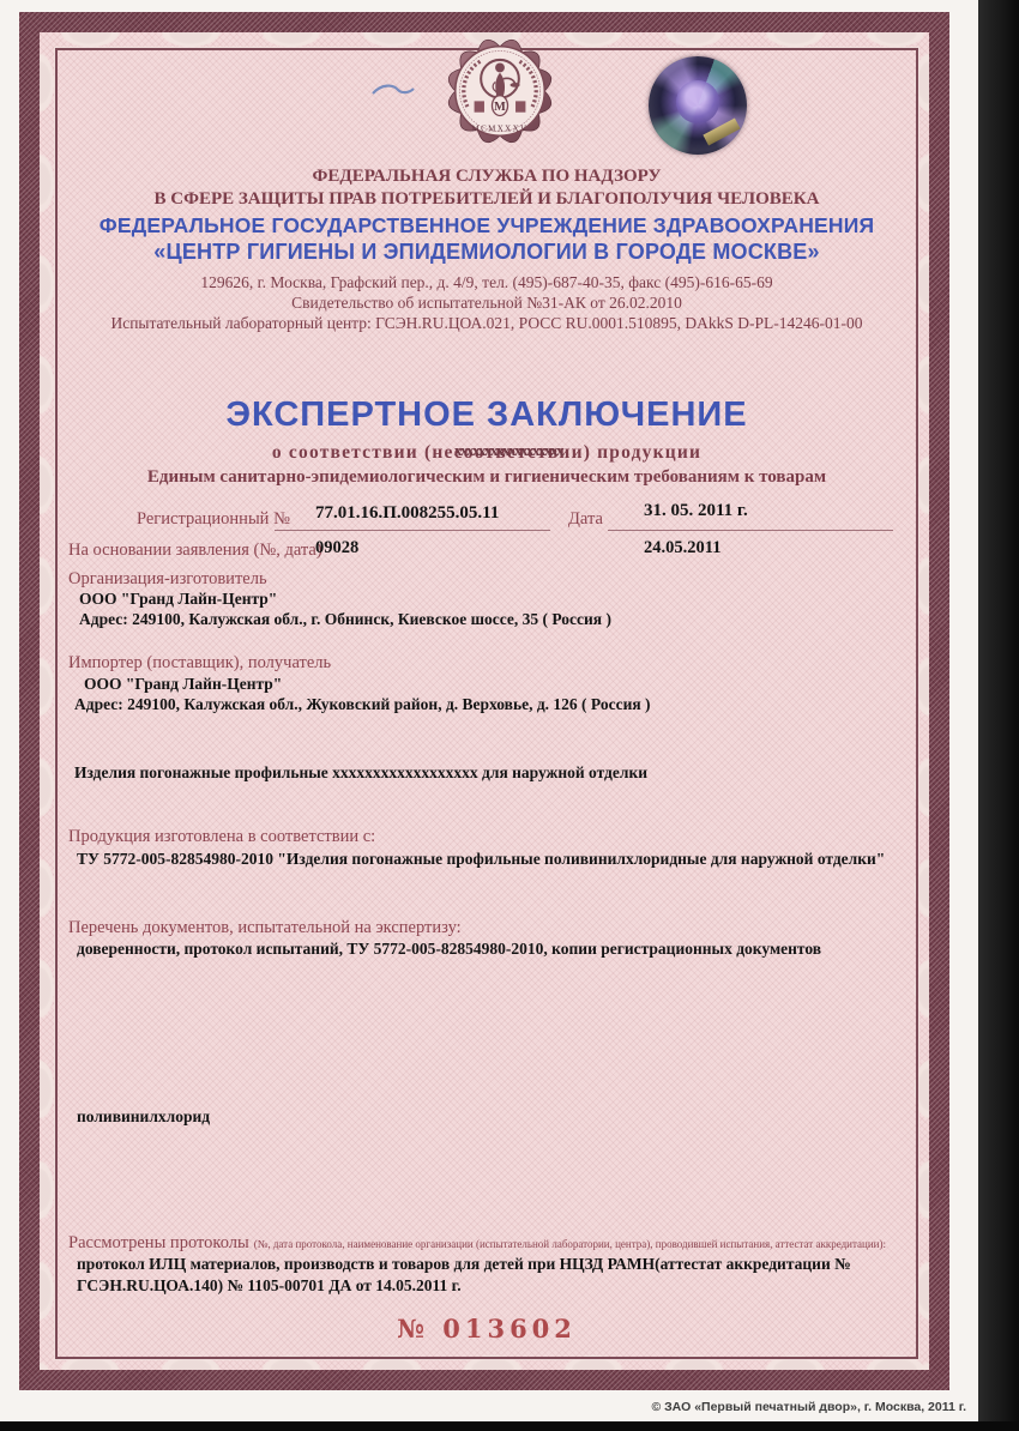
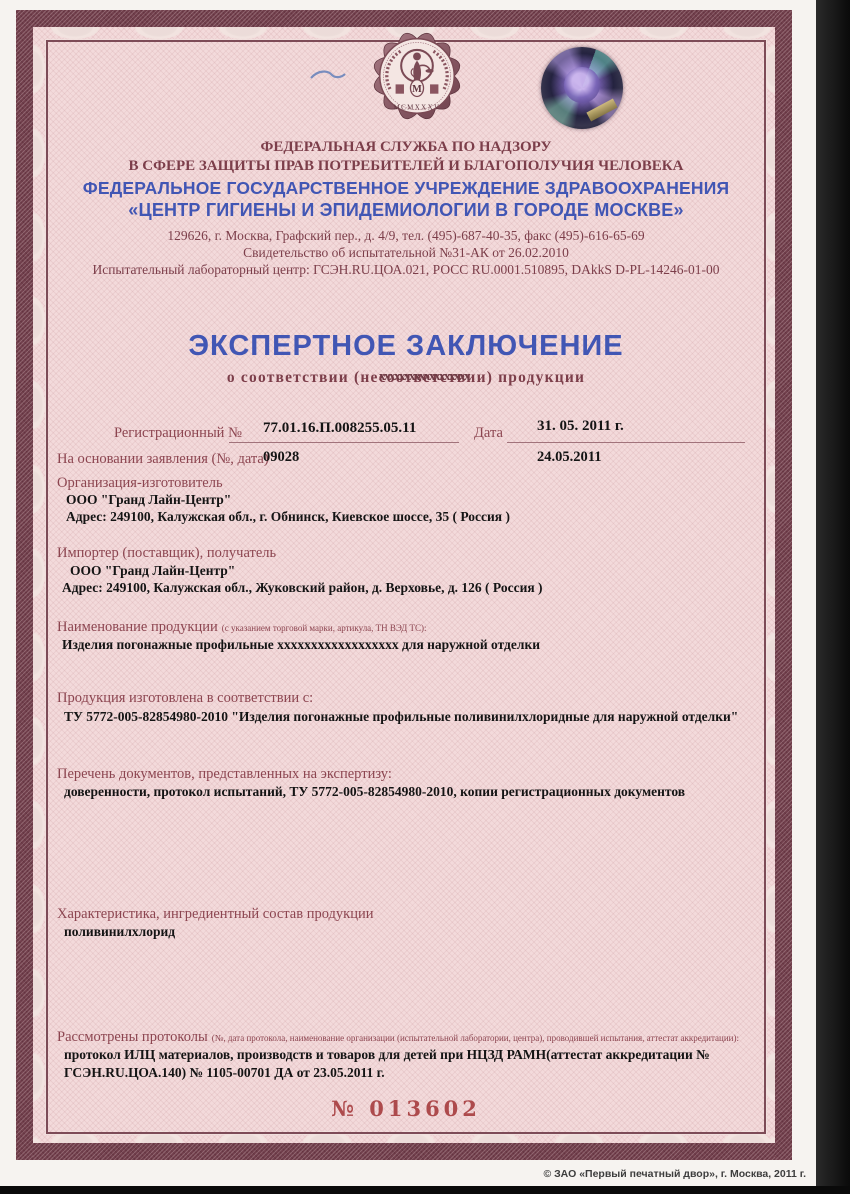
  M
  MCMXXXV
  ФЕДЕРАЛЬНАЯ СЛУЖБА ПО НАДЗОРУ
  В СФЕРЕ ЗАЩИТЫ ПРАВ ПОТРЕБИТЕЛЕЙ И БЛАГОПОЛУЧИЯ ЧЕЛОВЕКА
  ФЕДЕРАЛЬНОЕ ГОСУДАРСТВЕННОЕ УЧРЕЖДЕНИЕ ЗДРАВООХРАНЕНИЯ
  «ЦЕНТР ГИГИЕНЫ И ЭПИДЕМИОЛОГИИ В ГОРОДЕ МОСКВЕ»
  129626, г. Москва, Графский пер., д. 4/9, тел. (495)-687-40-35, факс (495)-616-65-69
  Свидетельство об испытательной №31-АК от 26.02.2010
  Испытательный лабораторный центр: ГСЭН.RU.ЦОА.021, РОСС RU.0001.510895, DAkkS D-PL-14246-01-00
  ЭКСПЕРТНОЕ ЗАКЛЮЧЕНИЕ
  о соответствии (несоответствии
  хххххххххххххххххх
  ) продукции
- Единым санитарно-эпидемиологическим и гигиеническим требованиям к товарам
  Регистрационный №
  77.01.16.П.008255.05.11
  Дата
  31. 05. 2011 г.
  На основании заявления (№, дата)
  09028
  24.05.2011
  Организация-изготовитель
  ООО "Гранд Лайн-Центр"
  Адрес: 249100, Калужская обл., г. Обнинск, Киевское шоссе, 35 ( Россия )
  Импортер (поставщик), получатель
  ООО "Гранд Лайн-Центр"
  Адрес: 249100, Калужская обл., Жуковский район, д. Верховье, д. 126 ( Россия )
+ Наименование продукции (с указанием торговой марки, артикула, ТН ВЭД ТС):
  Изделия погонажные профильные хххххххххххххххххх для наружной отделки
  Продукция изготовлена в соответствии с:
  ТУ 5772-005-82854980-2010 "Изделия погонажные профильные поливинилхлоридные для наружной отделки"
- Перечень документов, испытательной на экспертизу:
+ Перечень документов, представленных на экспертизу:
  доверенности, протокол испытаний, ТУ 5772-005-82854980-2010, копии регистрационных документов
+ Характеристика, ингредиентный состав продукции
  поливинилхлорид
  Рассмотрены протоколы (№, дата протокола, наименование организации (испытательной лаборатории, центра), проводившей испытания, аттестат аккредитации):
- протокол ИЛЦ материалов, производств и товаров для детей при НЦЗД РАМН(аттестат аккредитации № ГСЭН.RU.ЦОА.140) № 1105-00701 ДА от 14.05.2011 г.
+ протокол ИЛЦ материалов, производств и товаров для детей при НЦЗД РАМН(аттестат аккредитации № ГСЭН.RU.ЦОА.140) № 1105-00701 ДА от 23.05.2011 г.
  № 013602
  © ЗАО «Первый печатный двор», г. Москва, 2011 г.
